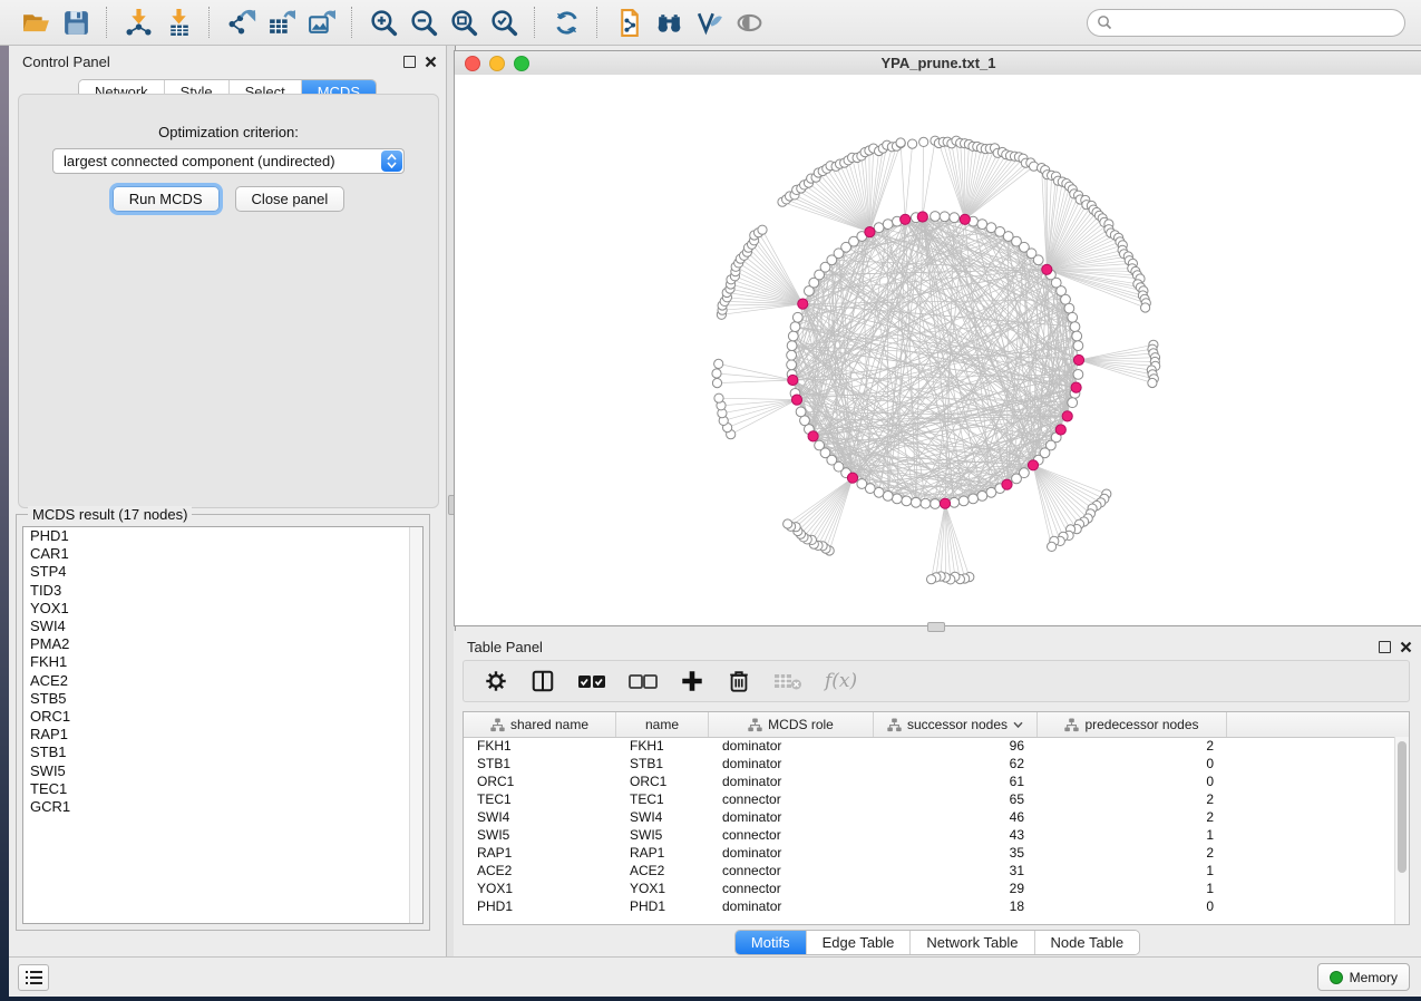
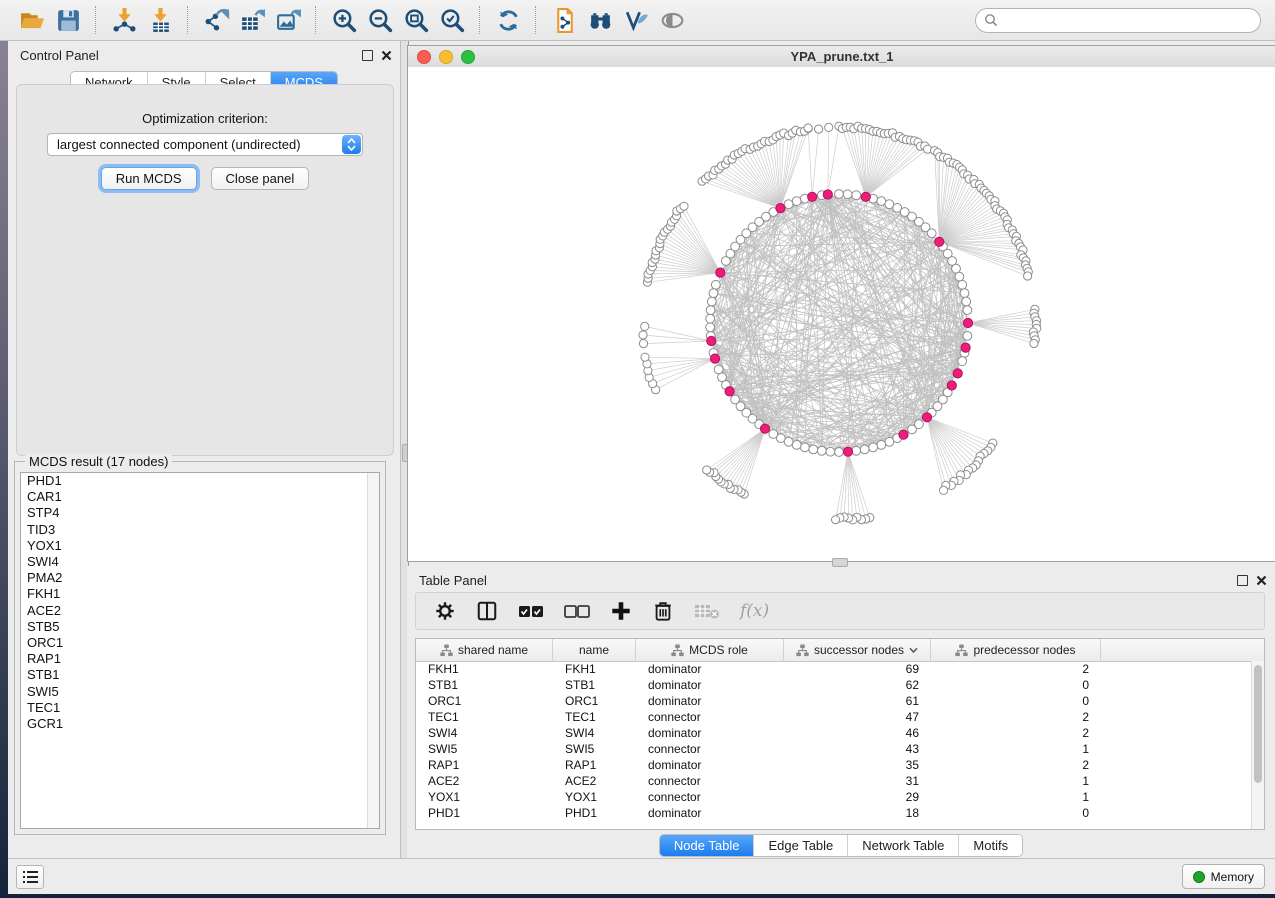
  Control Panel
  Network
  Style
  Select
  MCDS
  Optimization criterion:
  largest connected component (undirected)
  Run MCDS
  Close panel
  MCDS result (17 nodes)
  PHD1
  CAR1
  STP4
  TID3
  YOX1
  SWI4
  PMA2
  FKH1
  ACE2
  STB5
  ORC1
  RAP1
  STB1
  SWI5
  TEC1
  GCR1
  YPA_prune.txt_1
  Table Panel
  f(x)
  shared name
  name
  MCDS role
  successor nodes
  predecessor nodes
  FKH1
  FKH1
  dominator
- 96
+ 69
  2
  STB1
  STB1
  dominator
  62
  0
  ORC1
  ORC1
  dominator
  61
  0
  TEC1
  TEC1
  connector
- 65
+ 47
  2
  SWI4
  SWI4
  dominator
  46
  2
  SWI5
  SWI5
  connector
  43
  1
  RAP1
  RAP1
  dominator
  35
  2
  ACE2
  ACE2
  connector
  31
  1
  YOX1
  YOX1
  connector
  29
  1
  PHD1
  PHD1
  dominator
  18
  0
- Motifs
+ Node Table
  Edge Table
  Network Table
- Node Table
+ Motifs
  Memory
